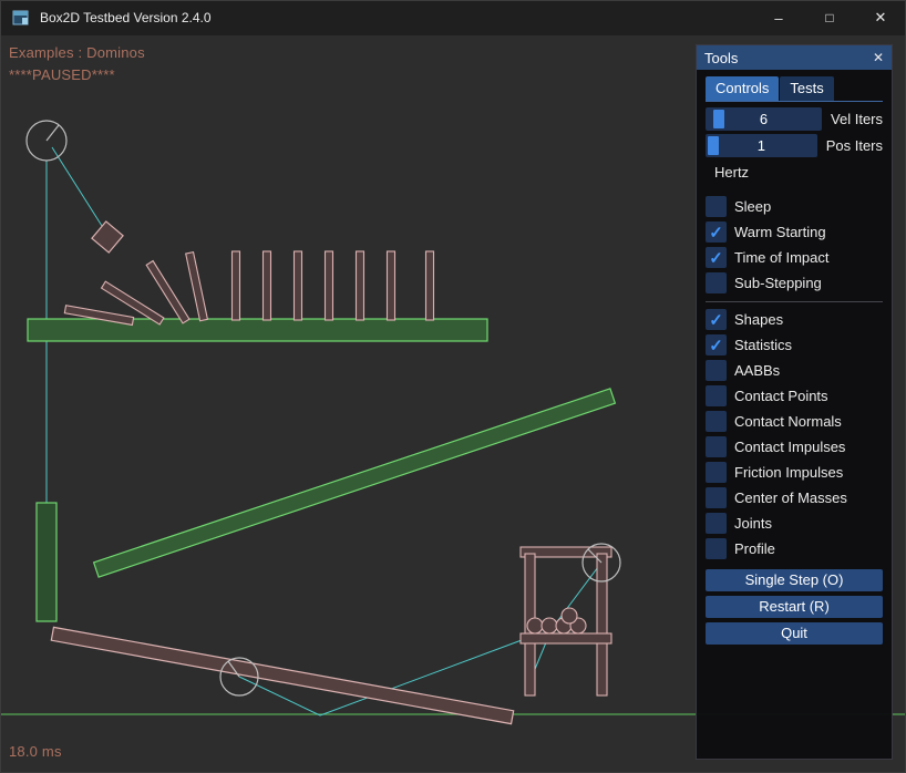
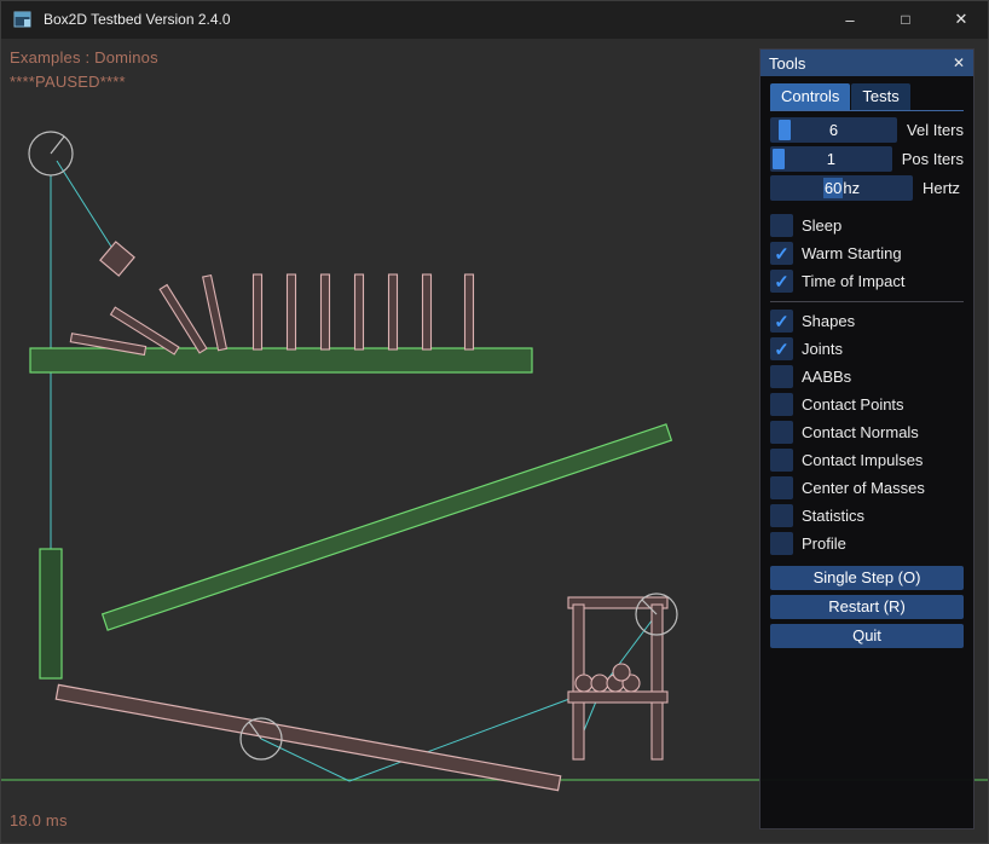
  Box2D Testbed Version 2.4.0
  –
  □
  ✕
  Examples : Dominos
  ****PAUSED****
  18.0 ms
  Tools
  ✕
  Controls
  Tests
  6
  Vel Iters
  1
  Pos Iters
+ 60
+ hz
  Hertz
  Sleep
  Warm Starting
  Time of Impact
- Sub-Stepping
  Shapes
- Statistics
+ Joints
  AABBs
  Contact Points
  Contact Normals
  Contact Impulses
- Friction Impulses
  Center of Masses
- Joints
+ Statistics
  Profile
  Single Step (O)
  Restart (R)
  Quit
